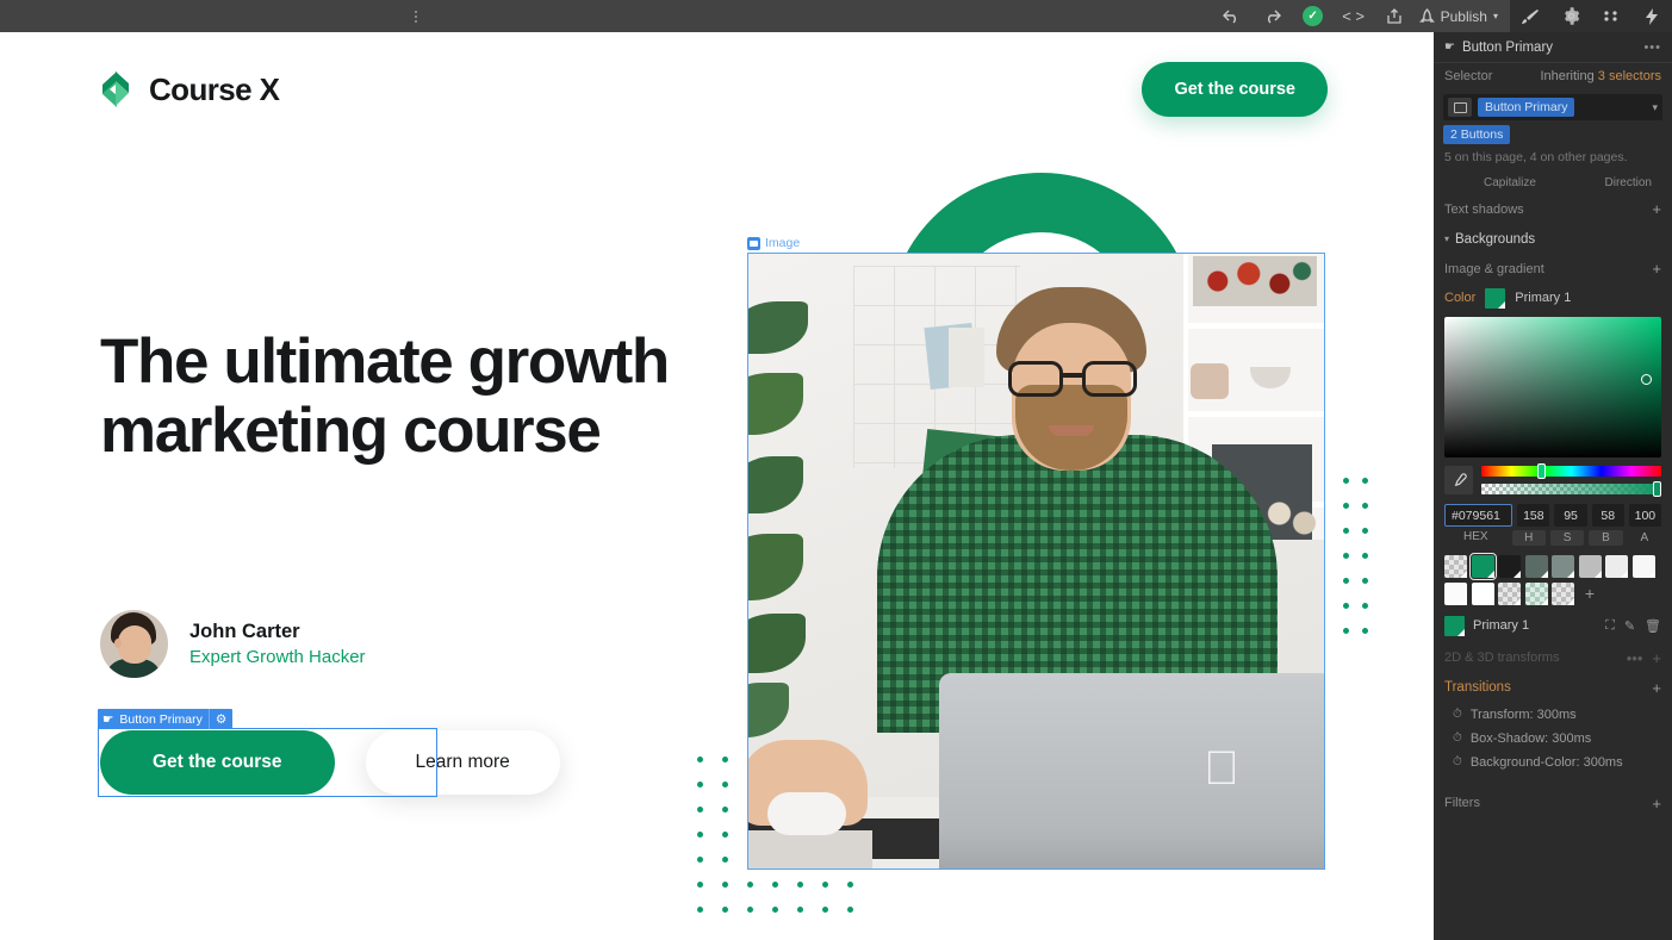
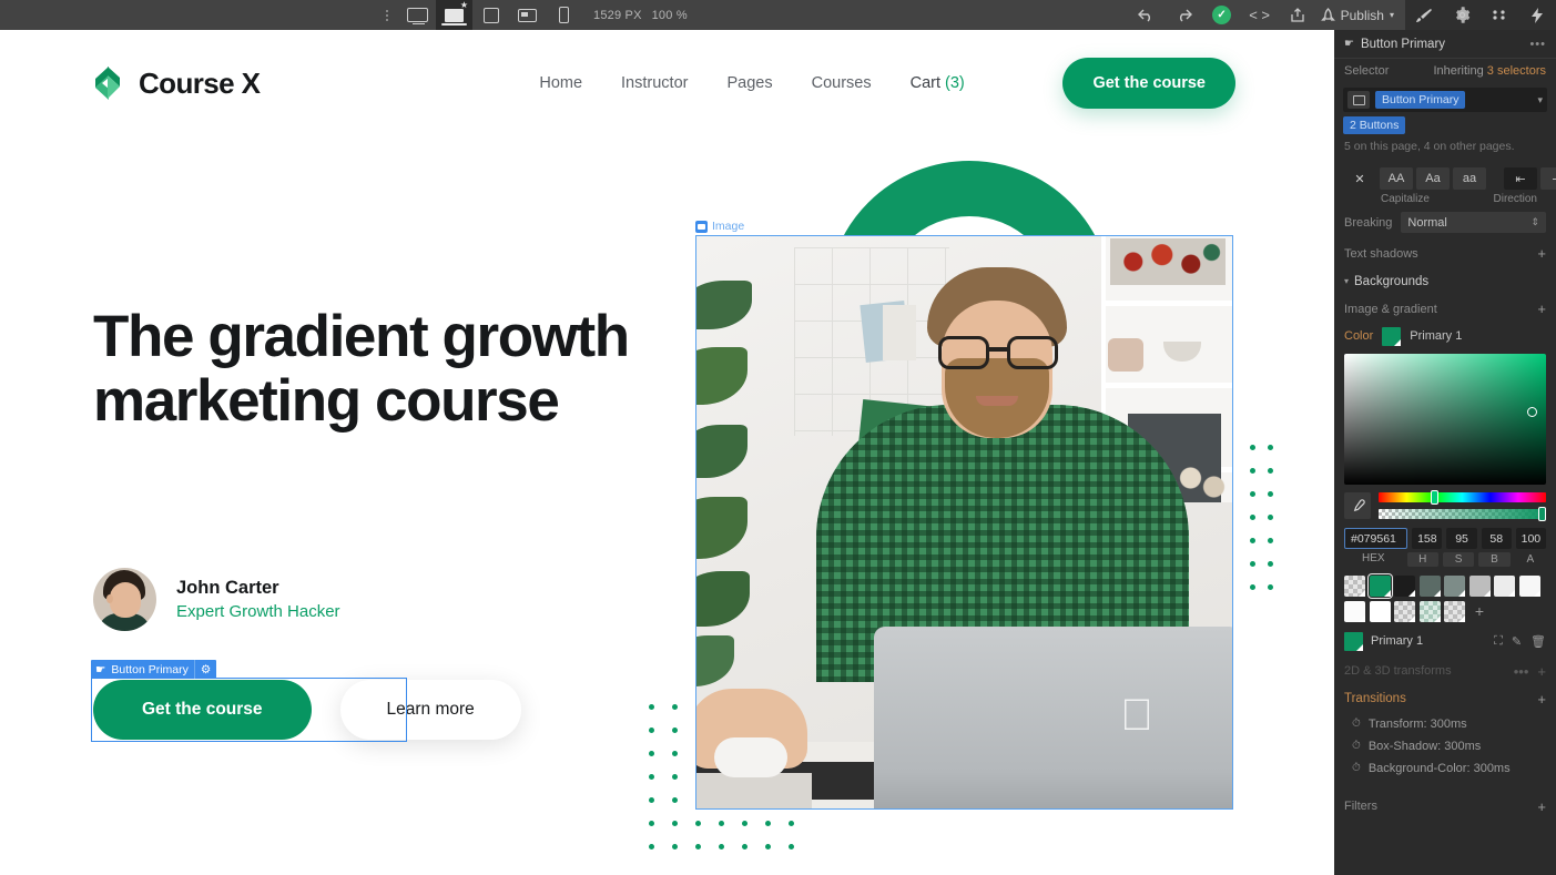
+ 1529 PX
+ 100 %
  ✓
  < >
  Publish
  ▾
  Course X
+ Home
+ Instructor
+ Pages
+ Courses
+ Cart (3)
  Get the course
- The ultimate growth marketing course
+ The gradient growth marketing course
  John Carter
  Expert Growth Hacker
  Get the course
  ☛
  Button Primary
  ⚙
  Learn more
  
  Image
  ☛
  Button Primary
  •••
  Selector
  Inheriting 3 selectors
  Button Primary
  ▾
  2 Buttons
  5 on this page, 4 on other pages.
+ ✕
+ AA
+ Aa
+ aa
+ ⇤
  Capitalize
  Direction
+ Breaking
+ Normal
+ ⇕
  Text shadows
  +
  ▾
  Backgrounds
  Image & gradient
  +
  Color
  Primary 1
  #079561
  158
  95
  58
  100
  HEX
  H
  S
  B
  A
  +
  Primary 1
  ⛶
  ✎
  🗑
  2D & 3D transforms
  •••
  +
  Transitions
  +
  ⏱
  Transform: 300ms
  ⏱
  Box-Shadow: 300ms
  ⏱
  Background-Color: 300ms
  Filters
  +
